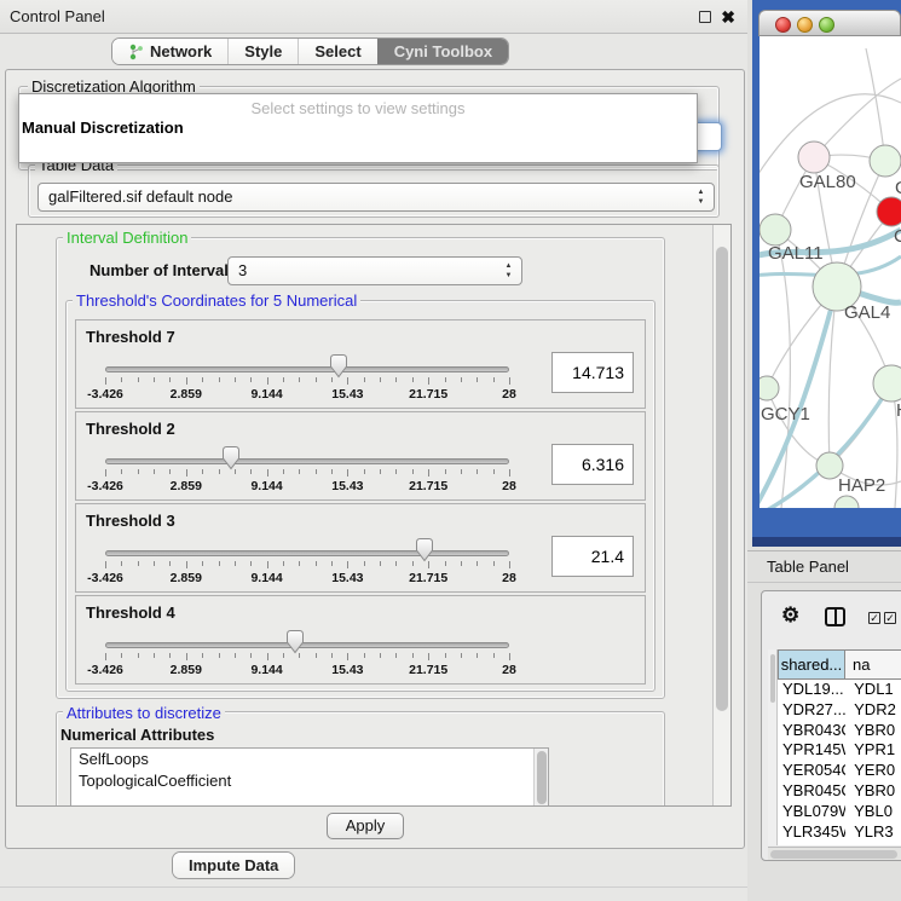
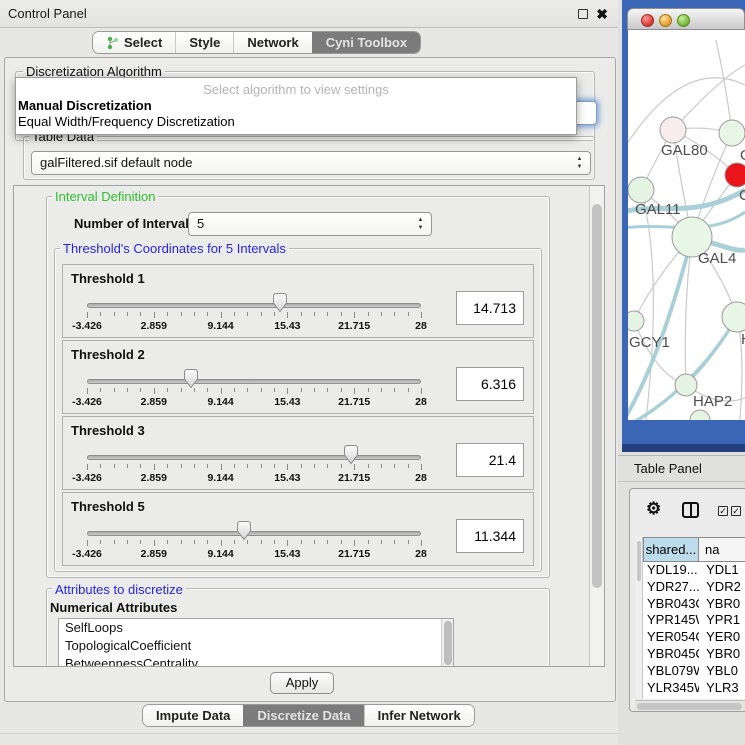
  Control Panel
  ✖
- Network
+ Select
  Style
- Select
+ Network
  Cyni Toolbox
  Discretization Algorithm
- Select settings to view settings
+ Select algorithm to view settings
  Manual Discretization
+ Equal Width/Frequency Discretization
  Table Data
  galFiltered.sif default node
  Interval Definition
  Number of Interva
- 3
+ 5
- Threshold's Coordinates for 5 Numerical
+ Threshold's Coordinates for 5 Intervals
- Threshold 7
+ Threshold 1
  -3.426
  2.859
  9.144
  15.43
  21.715
  28
  14.713
  Threshold 2
  -3.426
  2.859
  9.144
  15.43
  21.715
  28
  6.316
  Threshold 3
  -3.426
  2.859
  9.144
  15.43
  21.715
  28
  21.4
- Threshold 4
+ Threshold 5
  -3.426
  2.859
  9.144
  15.43
  21.715
  28
+ 11.344
  Attributes to discretize
  Numerical Attributes
  SelfLoops
  TopologicalCoefficient
+ BetweennessCentrality
  Apply
  Impute Data
+ Discretize Data
+ Infer Network
  GAL80
  C
  GAL11
  GAL4
  GCY1
  HAP2
  Table Panel
  ⚙
  ✓
  ✓
  shared...
  na
  YDL19...
  YDL1
  YDR27...
  YDR2
  YBR043
  YBR0
  YPR145
  YPR1
  YER054
  YER0
  YBR045
  YBR0
  YBL079
  YBL0
  YLR345
  YLR3
